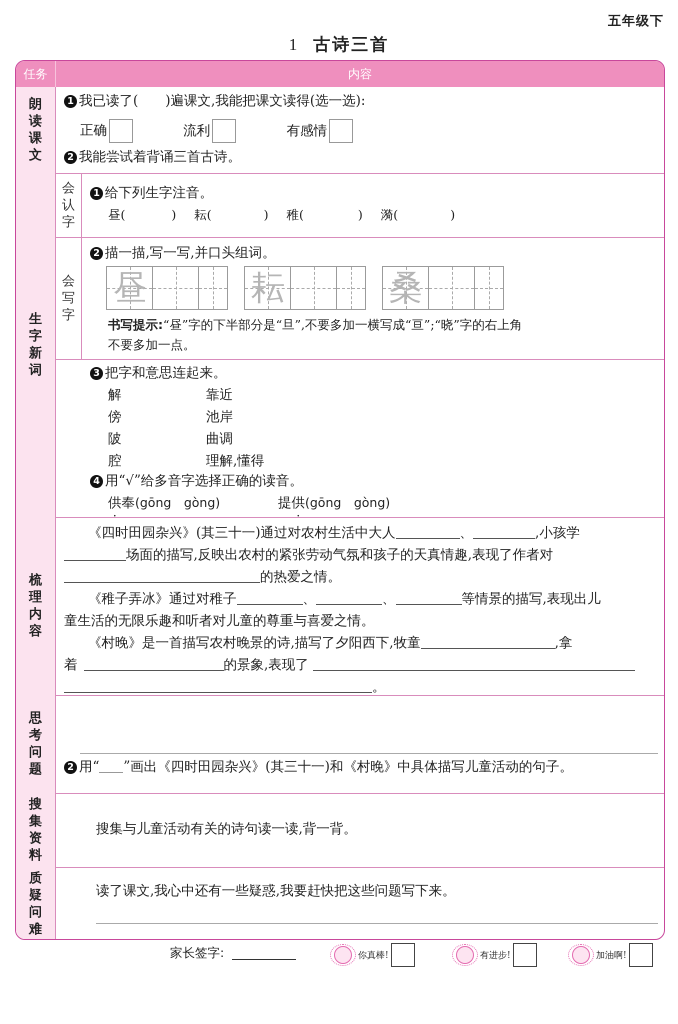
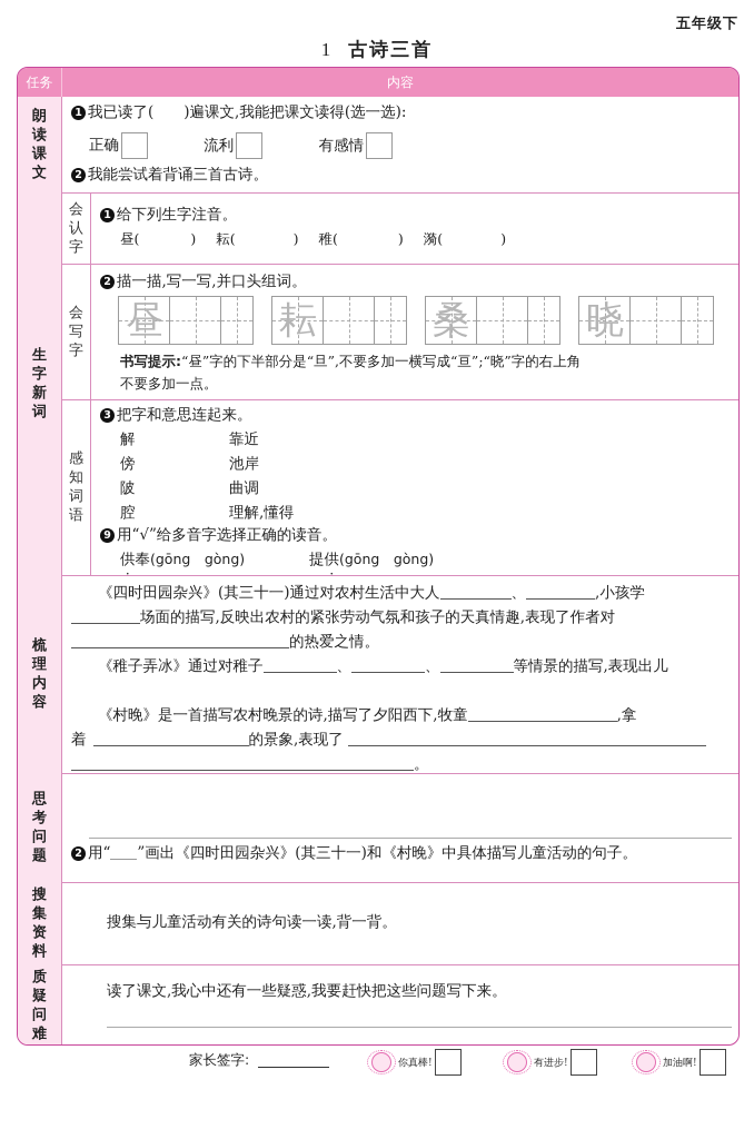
  五年级下
  1 古诗三首
  任务
  内容
  朗读课文
  生字新词
  梳理内容
  思考问题
  搜集资料
  质疑问难
  会认字
  会写字
+ 感知词语
  1 我已读了( )遍课文,我能把课文读得(选一选):
  正确 流利 有感情
  2 我能尝试着背诵三首古诗。
  1 给下列生字注音。
  昼( ) 耘( ) 稚( ) 漪( )
  2 描一描,写一写,并口头组词。
  昼
  耘
  桑
+ 晓
  书写提示:“昼”字的下半部分是“旦”,不要多加一横写成“亘”;“晓”字的右上角
  不要多加一点。
  3 把字和意思连起来。
  解
  傍
  陂
  腔
  靠近
  池岸
  曲调
  理解,懂得
- 4 用“√”给多音字选择正确的读音。
+ 9 用“√”给多音字选择正确的读音。
  供奉(gōng gòng)
  提供(gōng gòng)
  《四时田园杂兴》(其三十一)通过对农村生活中大人 、 ,小孩学
  场面的描写,反映出农村的紧张劳动气氛和孩子的天真情趣,表现了作者对
  的热爱之情。
  《稚子弄冰》通过对稚子 、 、 等情景的描写,表现出儿
- 童生活的无限乐趣和听者对儿童的尊重与喜爱之情。
  《村晚》是一首描写农村晚景的诗,描写了夕阳西下,牧童 ,拿
  着 的景象,表现了
  。
  2 用“ ”画出《四时田园杂兴》(其三十一)和《村晚》中具体描写儿童活动的句子。
  搜集与儿童活动有关的诗句读一读,背一背。
  读了课文,我心中还有一些疑惑,我要赶快把这些问题写下来。
  家长签字:
  你真棒!
  有进步!
  加油啊!
